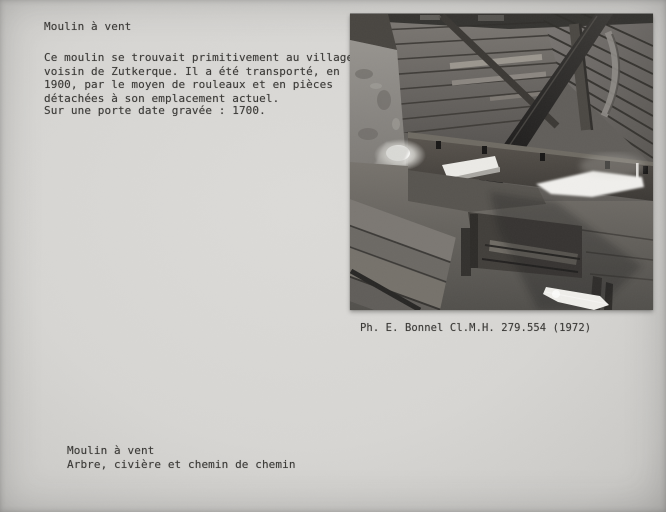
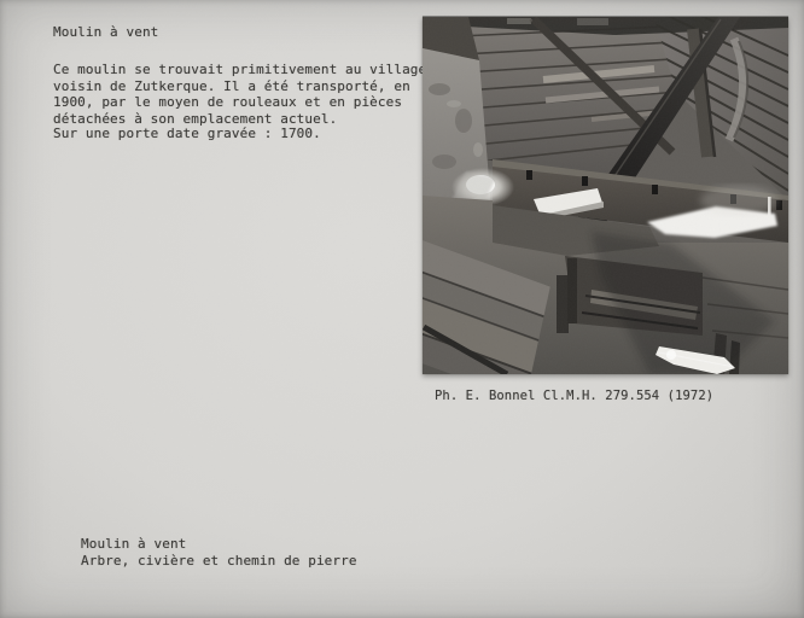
  Moulin à vent
  Ce moulin se trouvait primitivement au villag
  voisin de Zutkerque. Il a été transporté, en
  1900, par le moyen de rouleaux et en pièces
  détachées à son emplacement actuel.
  Sur une porte date gravée : 1700.
  Ph. E. Bonnel Cl.M.H. 279.554 (1972)
  Moulin à vent
- Arbre, civière et chemin de chemin
+ Arbre, civière et chemin de pierre
